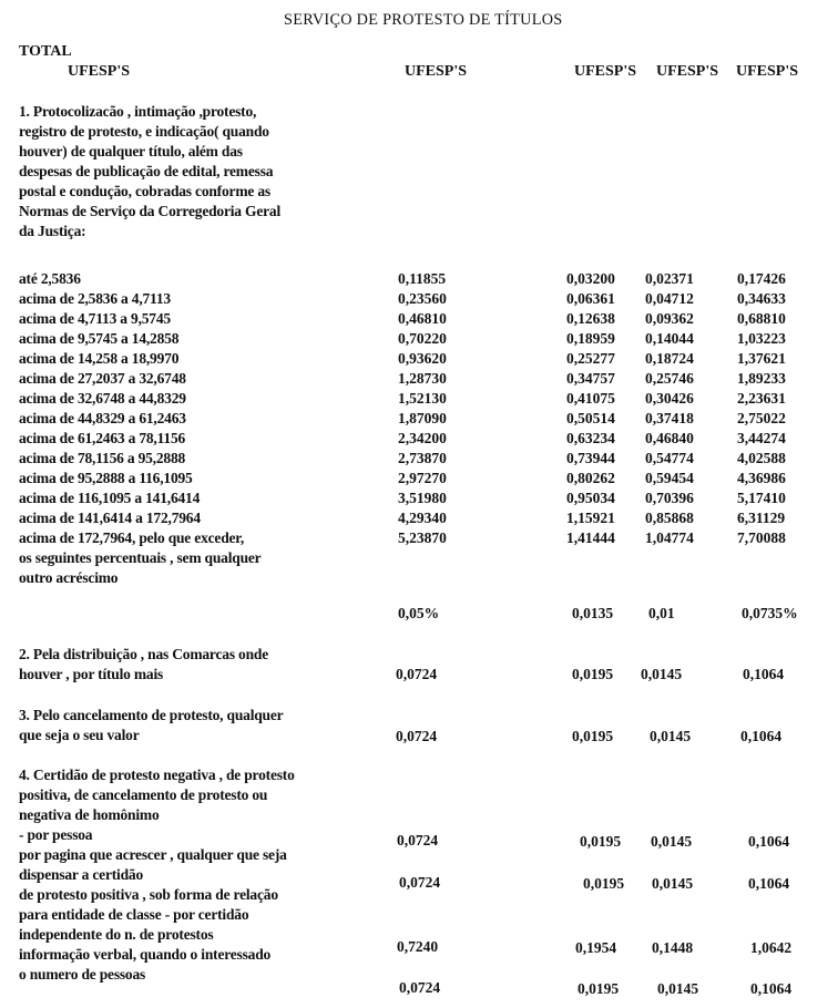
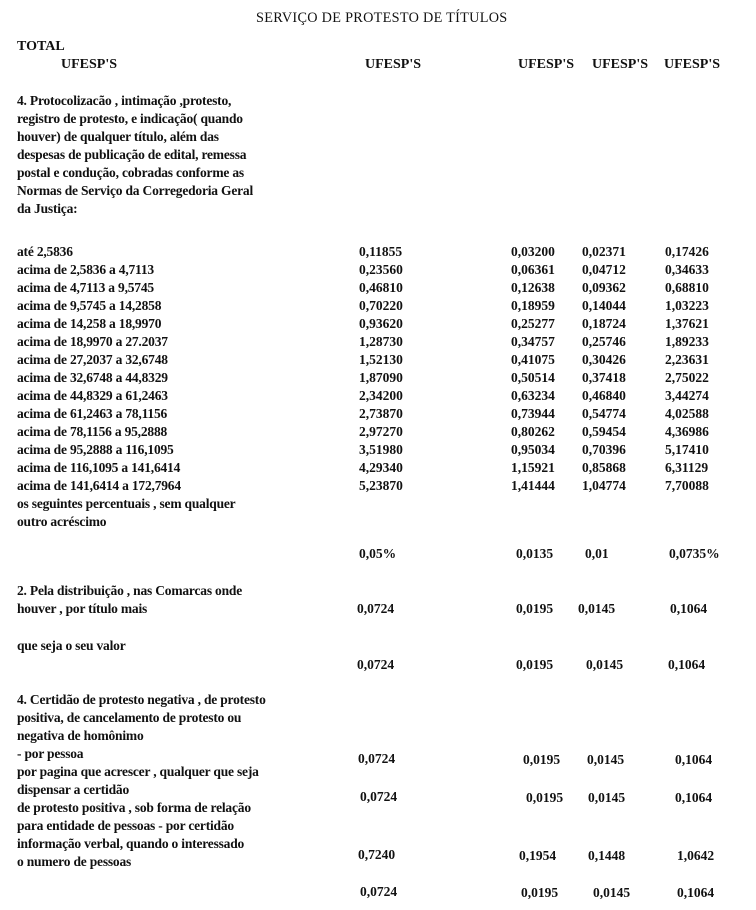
  SERVIÇO DE PROTESTO DE TÍTULOS
  TOTAL
  UFESP'S
  UFESP'S
  UFESP'S
  UFESP'S
  UFESP'S
- 1. Protocolizacão , intimação ,protesto,
+ 4. Protocolizacão , intimação ,protesto,
  registro de protesto, e indicação( quando
  houver) de qualquer título, além das
  despesas de publicação de edital, remessa
  postal e condução, cobradas conforme as
  Normas de Serviço da Corregedoria Geral
  da Justiça:
  até 2,5836
  acima de 2,5836 a 4,7113
  acima de 4,7113 a 9,5745
  acima de 9,5745 a 14,2858
  acima de 14,258 a 18,9970
+ acima de 18,9970 a 27.2037
  acima de 27,2037 a 32,6748
  acima de 32,6748 a 44,8329
  acima de 44,8329 a 61,2463
  acima de 61,2463 a 78,1156
  acima de 78,1156 a 95,2888
  acima de 95,2888 a 116,1095
  acima de 116,1095 a 141,6414
  acima de 141,6414 a 172,7964
- acima de 172,7964, pelo que exceder,
  os seguintes percentuais , sem qualquer
  outro acréscimo
  0,11855
  0,23560
  0,46810
  0,70220
  0,93620
  1,28730
  1,52130
  1,87090
  2,34200
  2,73870
  2,97270
  3,51980
  4,29340
  5,23870
  0,03200
  0,06361
  0,12638
  0,18959
  0,25277
  0,34757
  0,41075
  0,50514
  0,63234
  0,73944
  0,80262
  0,95034
  1,15921
  1,41444
  0,02371
  0,04712
  0,09362
  0,14044
  0,18724
  0,25746
  0,30426
  0,37418
  0,46840
  0,54774
  0,59454
  0,70396
  0,85868
  1,04774
  0,17426
  0,34633
  0,68810
  1,03223
  1,37621
  1,89233
  2,23631
  2,75022
  3,44274
  4,02588
  4,36986
  5,17410
  6,31129
  7,70088
  0,05%
  0,0135
  0,01
  0,0735%
  2. Pela distribuição , nas Comarcas onde
  houver , por título mais
  0,0724
  0,0195
  0,0145
  0,1064
- 3. Pelo cancelamento de protesto, qualquer
  que seja o seu valor
  0,0724
  0,0195
  0,0145
  0,1064
  4. Certidão de protesto negativa , de protesto
  positiva, de cancelamento de protesto ou
  negativa de homônimo
  - por pessoa
  por pagina que acrescer , qualquer que seja
  dispensar a certidão
  de protesto positiva , sob forma de relação
- para entidade de classe - por certidão
+ para entidade de pessoas - por certidão
- independente do n. de protestos
  informação verbal, quando o interessado
  o numero de pessoas
  0,0724
  0,0195
  0,0145
  0,1064
  0,0724
  0,0195
  0,0145
  0,1064
  0,7240
  0,1954
  0,1448
  1,0642
  0,0724
  0,0195
  0,0145
  0,1064
